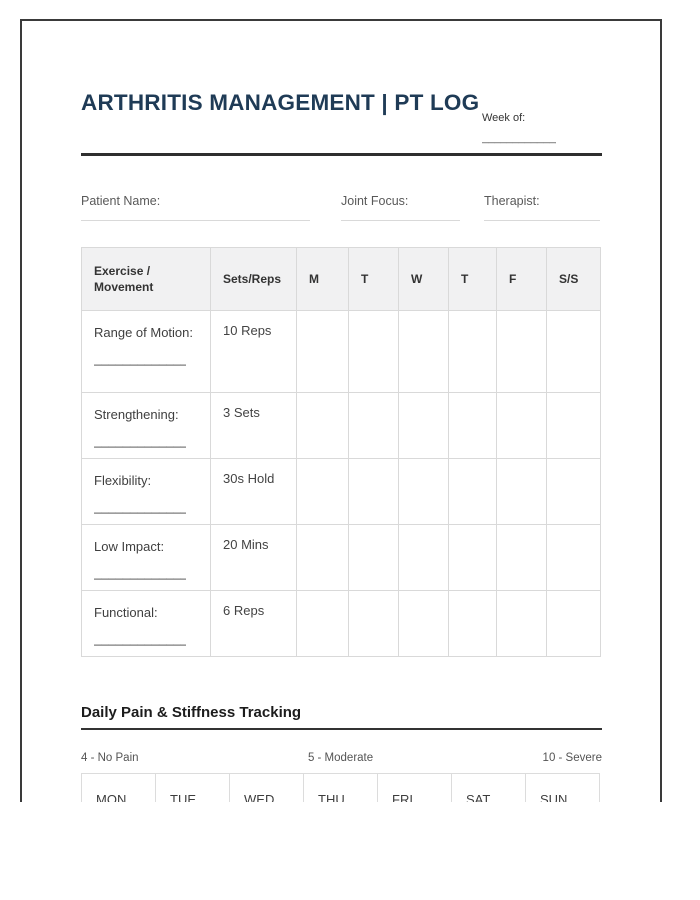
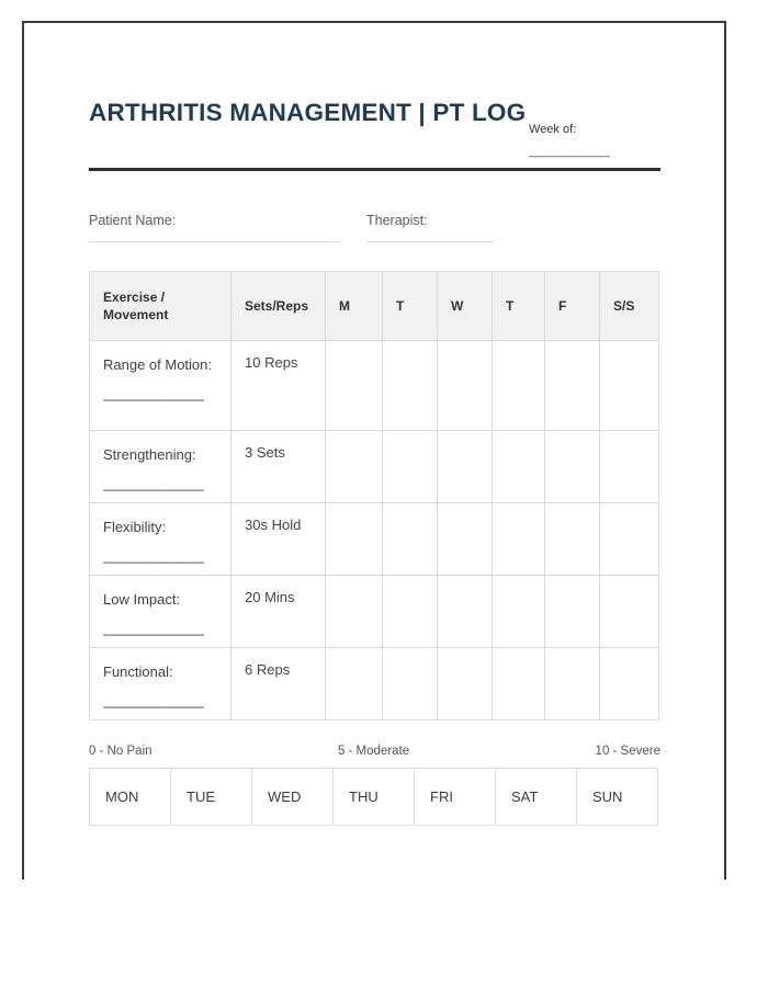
  ARTHRITIS MANAGEMENT | PT LOG
  Week of:
  Patient Name:
- Joint Focus:
  Therapist:
  Exercise / Movement	Sets/Reps	M	T	W	T	F	S/S
  Range of Motion: _____________	10 Reps
  Strengthening: _____________	3 Sets
  Flexibility: _____________	30s Hold
  Low Impact: _____________	20 Mins
  Functional: _____________	6 Reps
- Daily Pain & Stiffness Tracking
- 4 - No Pain
+ 0 - No Pain
  5 - Moderate
  10 - Severe
  MON	TUE	WED	THU	FRI	SAT	SUN
